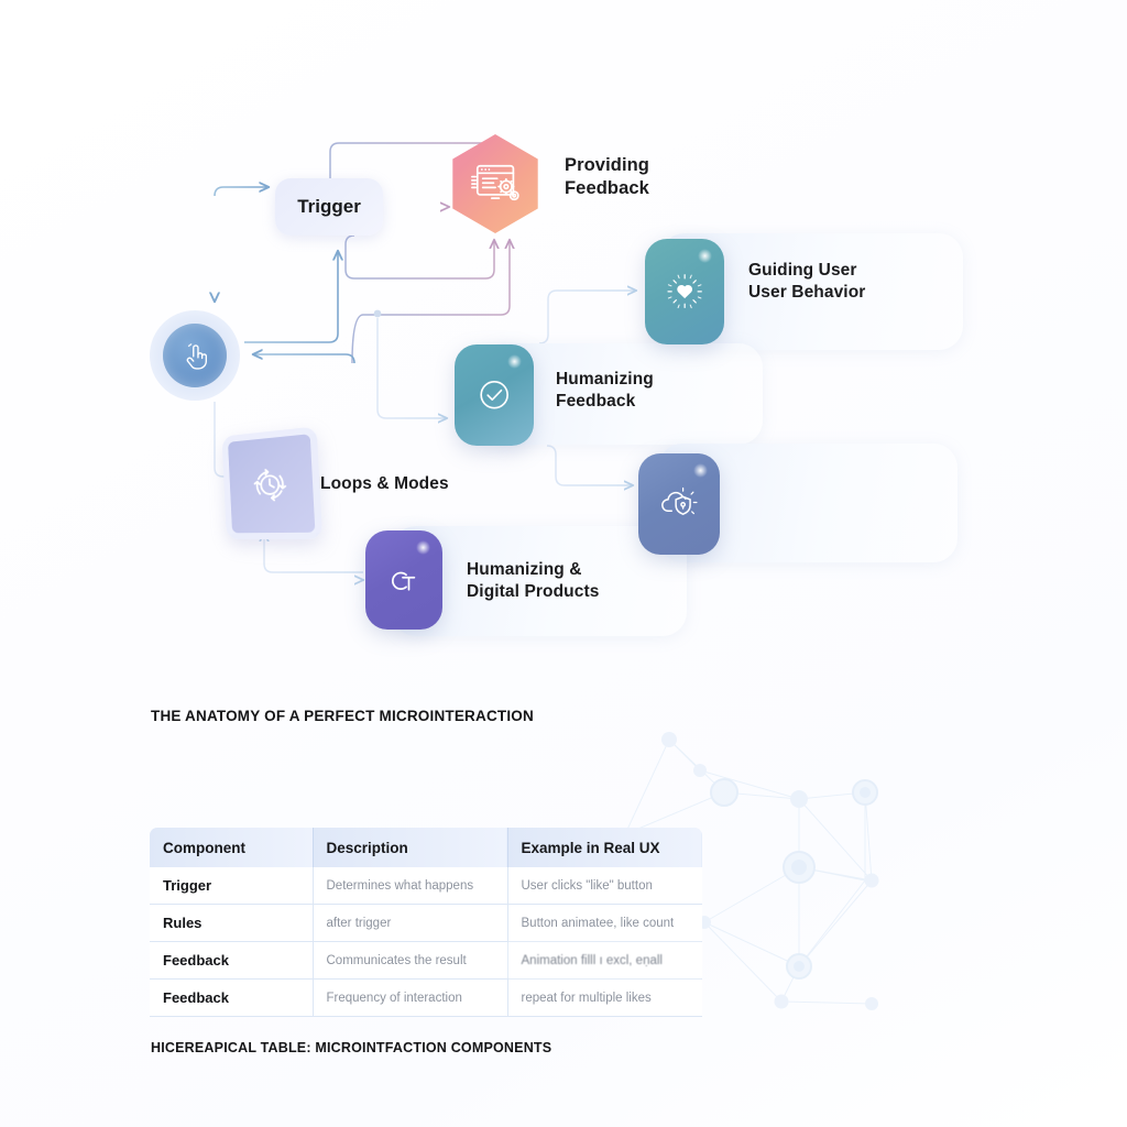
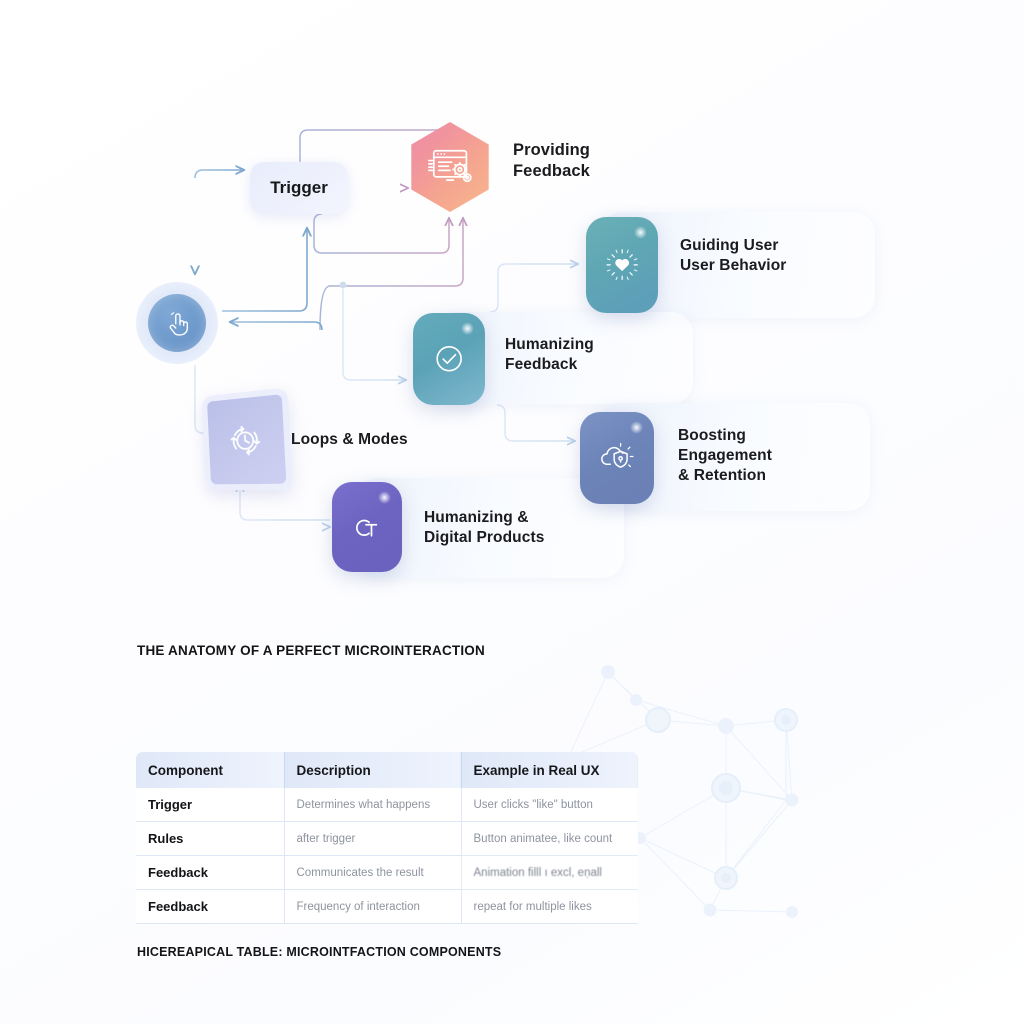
  Trigger
  Providing
  Feedback
  Guiding User
  User Behavior
  Humanizing
  Feedback
+ Boosting
+ Engagement
+ & Retention
  Loops & Modes
  Humanizing &
  Digital Products
  THE ANATOMY OF A PERFECT MICROINTERACTION
  Component	Description	Example in Real UX
  Trigger	Determines what happens	User clicks "like" button
  Rules	after trigger	Button animatee, like count
  Feedback	Communicates the result	Animation filll ı excl, eṇall
  Feedback	Frequency of interaction	repeat for multiple likes
  HICEREAPICAL TABLE: MICROINTFACTION COMPONENTS
